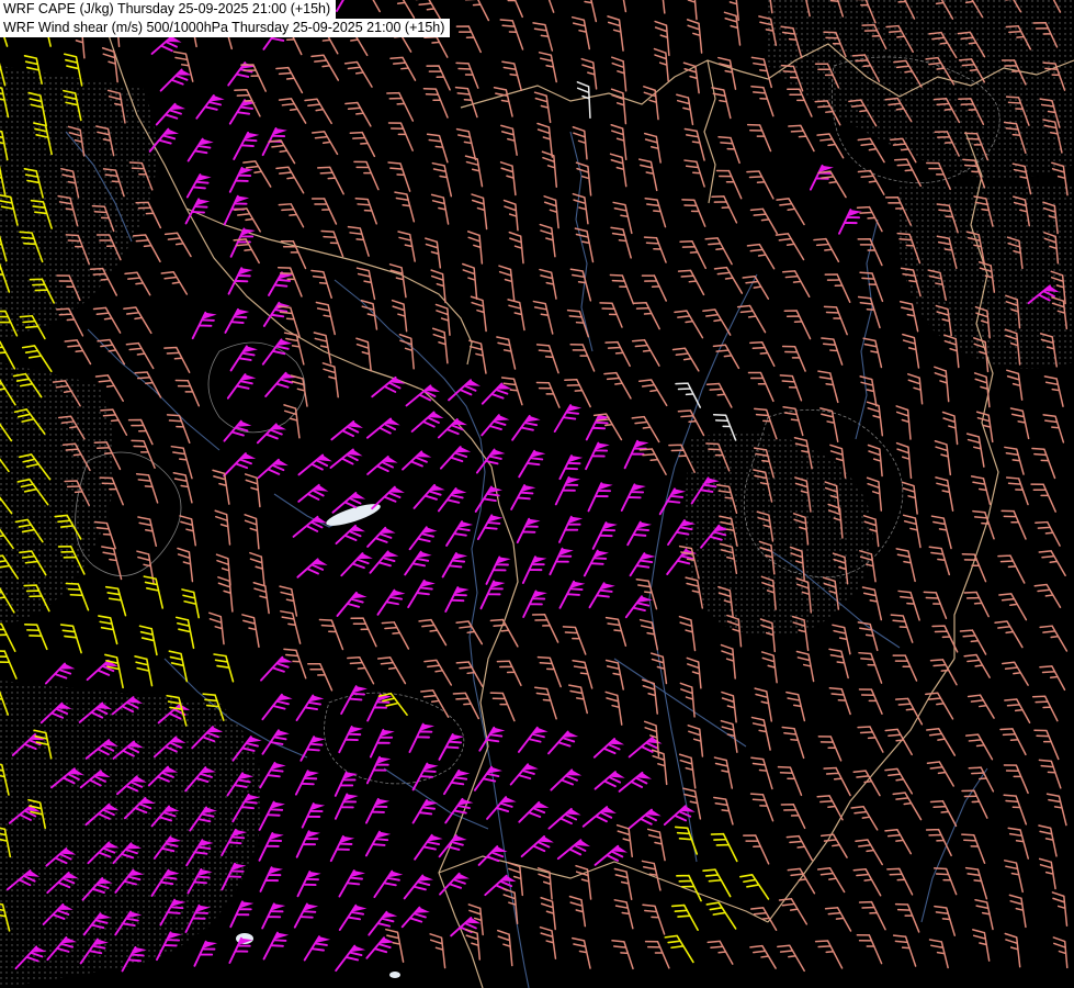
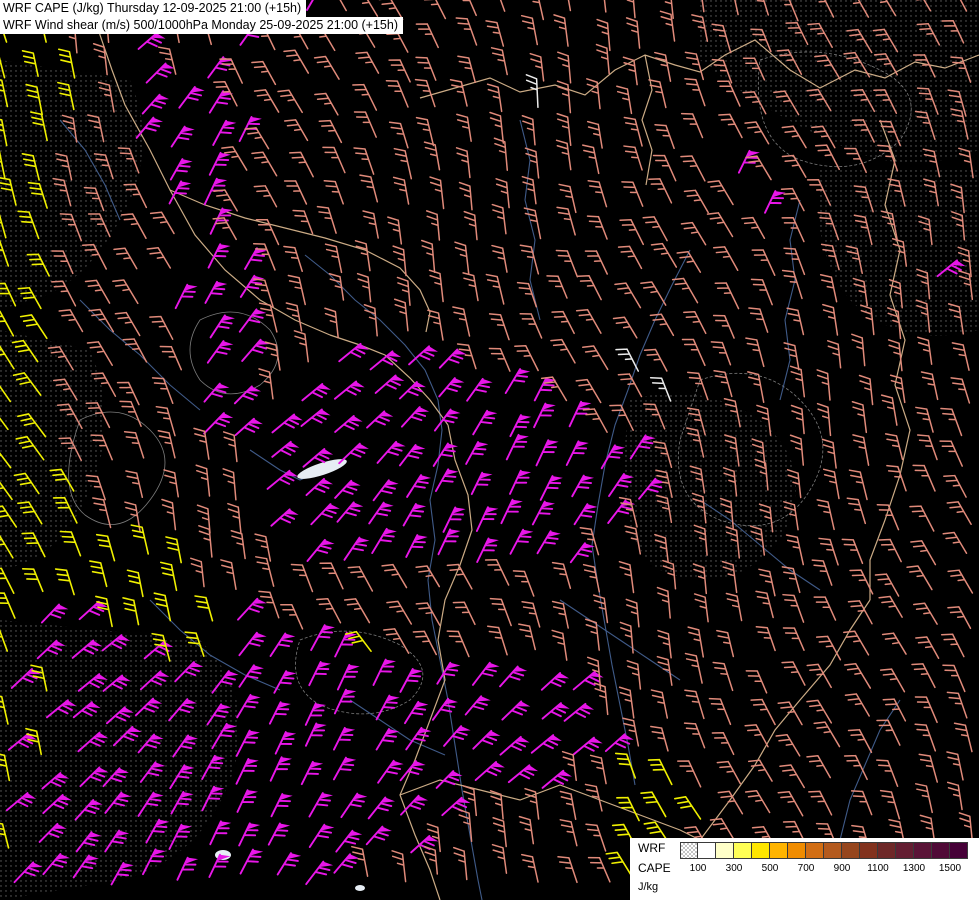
- WRF CAPE (J/kg) Thursday 25-09-2025 21:00 (+15h)
+ WRF CAPE (J/kg) Thursday 12-09-2025 21:00 (+15h)
- WRF Wind shear (m/s) 500/1000hPa Thursday 25-09-2025 21:00 (+15h)
+ WRF Wind shear (m/s) 500/1000hPa Monday 25-09-2025 21:00 (+15h)
+ WRF
+ CAPE
+ J/kg
+ 100
+ 300
+ 500
+ 700
+ 900
+ 1100
+ 1300
+ 1500
